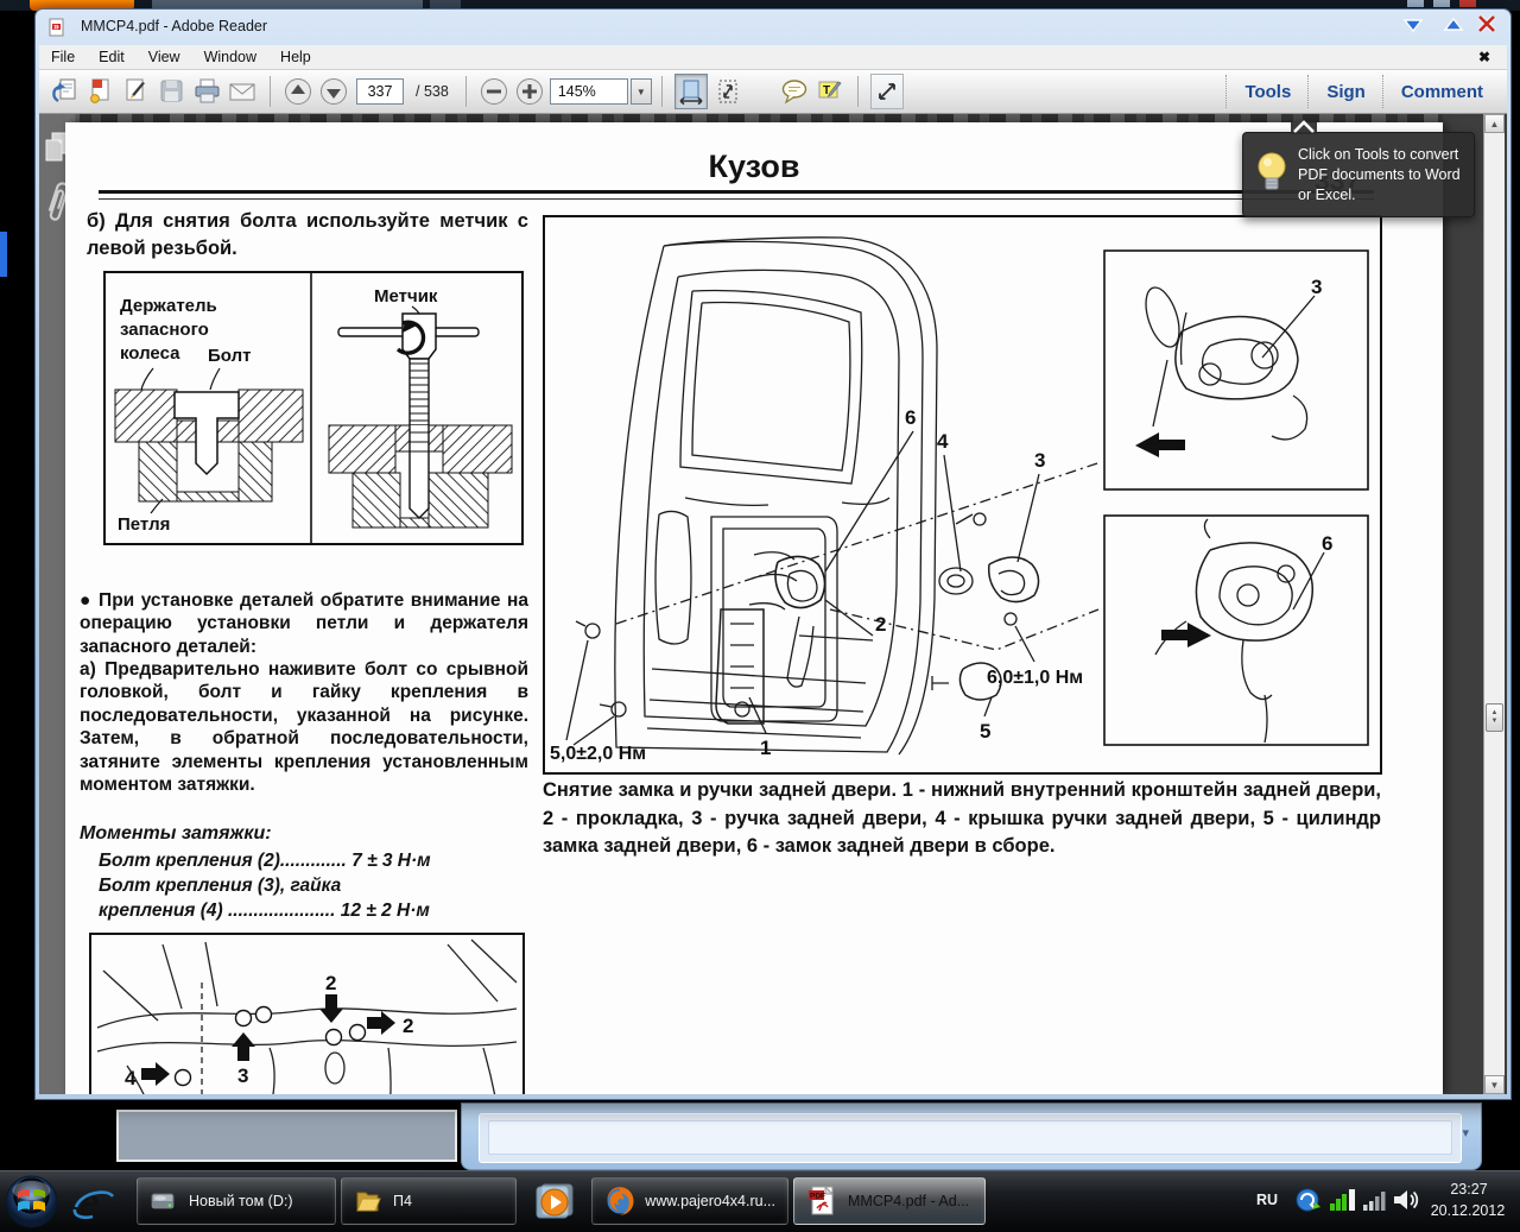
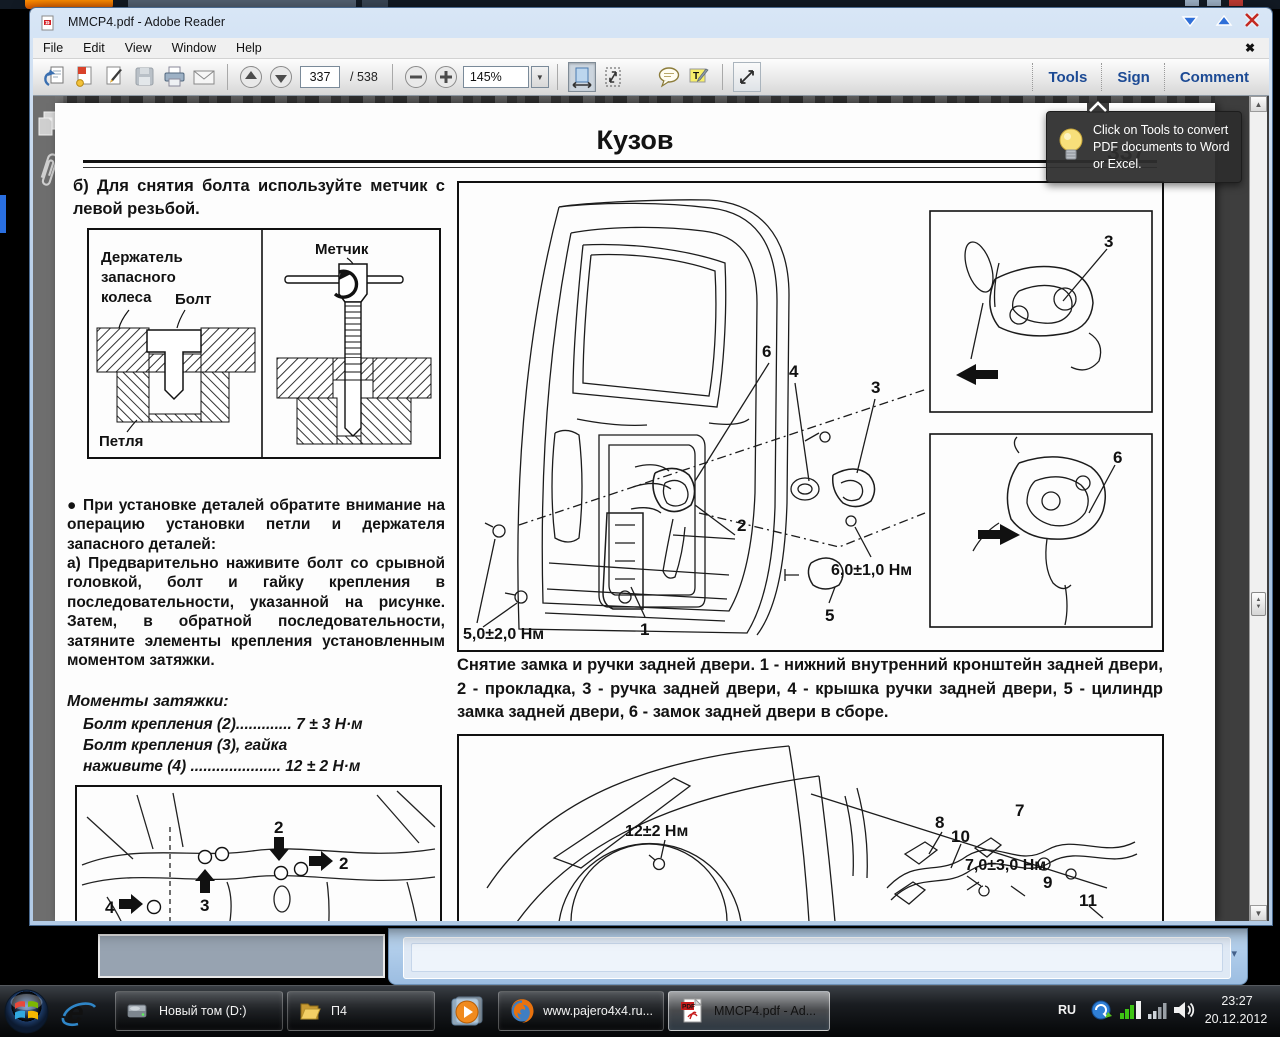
  ▾
  MMCP4.pdf - Adobe Reader
  File
  Edit
  View
  Window
  Help
  ✖
  337
  / 538
  145%
  ▼
  T
  Tools
  Sign
  Comment
  Кузов
  б) Для снятия болта используйте метчик с левой резьбой.
  Держатель
  запасного
  колеса
  Болт
  Петля
  Метчик
  ● При установке деталей обратите внимание на операцию установки петли и держателя запасного деталей:
  а) Предварительно наживите болт со срывной головкой, болт и гайку крепления в последовательности, указанной на рисунке. Затем, в обратной последовательности, затяните элементы крепления установленным моментом затяжки.
  Моменты затяжки:
  Болт крепления (2)............. 7 ± 3 Н·м
  Болт крепления (3), гайка
- крепления (4) ..................... 12 ± 2 Н·м
+ наживите (4) ..................... 12 ± 2 Н·м
  2
  2
  3
  4
  6
  4
  3
  2
  1
  5
  3
  6
  5,0±2,0 Нм
  6,0±1,0 Нм
  Снятие замка и ручки задней двери. 1 - нижний внутренний кронштейн задней двери, 2 - прокладка, 3 - ручка задней двери, 4 - крышка ручки задней двери, 5 - цилиндр замка задней двери, 6 - замок задней двери в сборе.
+ 12±2 Нм
+ 7,0±3,0 Нм
+ 8
+ 10
+ 7
+ 9
+ 11
  ▲
  ▼
  Click on Tools to convert PDF documents to Word or Excel.
  e
  Новый том (D:)
  П4
  www.pajero4x4.ru...
  MMCP4.pdf - Ad...
  RU
  23:27
  20.12.2012
